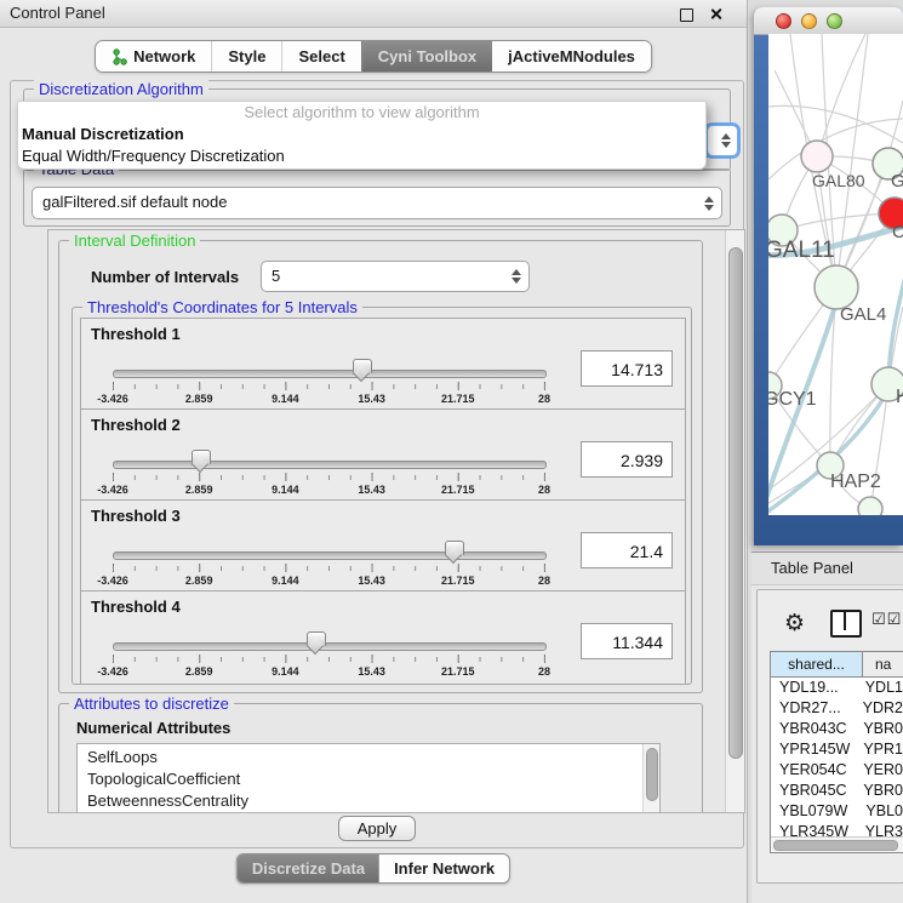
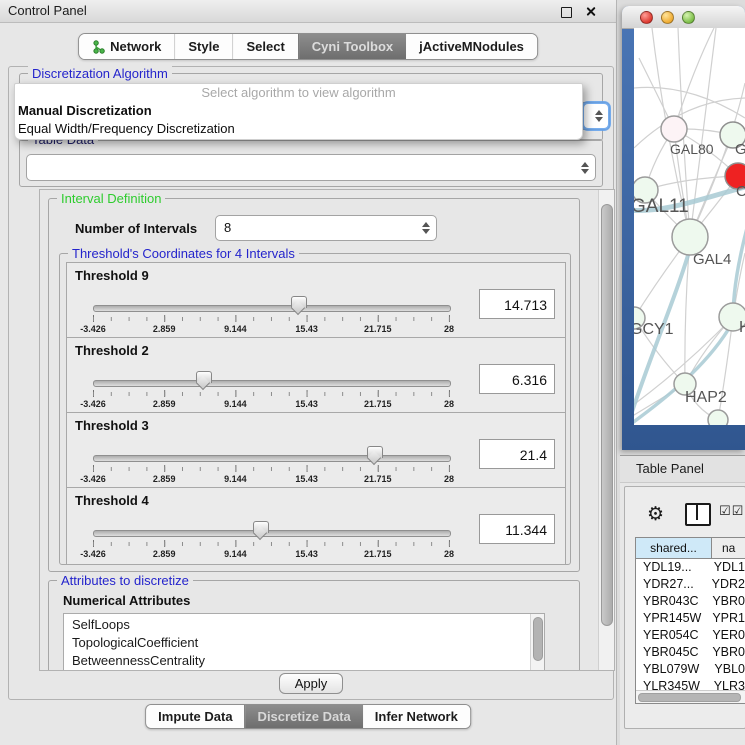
  Control Panel
  Network
  Style
  Select
  Cyni Toolbox
  jActiveMNodules
  Discretization Algorithm
  Select algorithm to view algorithm
  Manual Discretization
  Equal Width/Frequency Discretization
- galFiltered.sif default node
  Interval Definition
  Number of Intervals
- 5
+ 8
- Threshold's Coordinates for 5 Intervals
+ Threshold's Coordinates for 4 Intervals
- Threshold 1
+ Threshold 9
  -3.426
  2.859
  9.144
  15.43
  21.715
  28
  14.713
  Threshold 2
  -3.426
  2.859
  9.144
  15.43
  21.715
  28
- 2.939
+ 6.316
  Threshold 3
  -3.426
  2.859
  9.144
  15.43
  21.715
  28
  21.4
  Threshold 4
  -3.426
  2.859
  9.144
  15.43
  21.715
  28
  11.344
  Attributes to discretize
  Numerical Attributes
  SelfLoops
  TopologicalCoefficient
  BetweennessCentrality
  Apply
+ Impute Data
  Discretize Data
  Infer Network
  GAL80
  C
  GAL11
  GAL4
  GCY1
  HAP2
  Table Panel
  ⚙
  ☑☑
  shared...
  na
  YDL19...
  YDL1
  YDR27...
  YDR2
  YBR043C
  YBR0
  YPR145W
  YPR1
  YER054C
  YER0
  YBR045C
  YBR0
  YBL079W
  YBL0
  YLR345W
  YLR3
